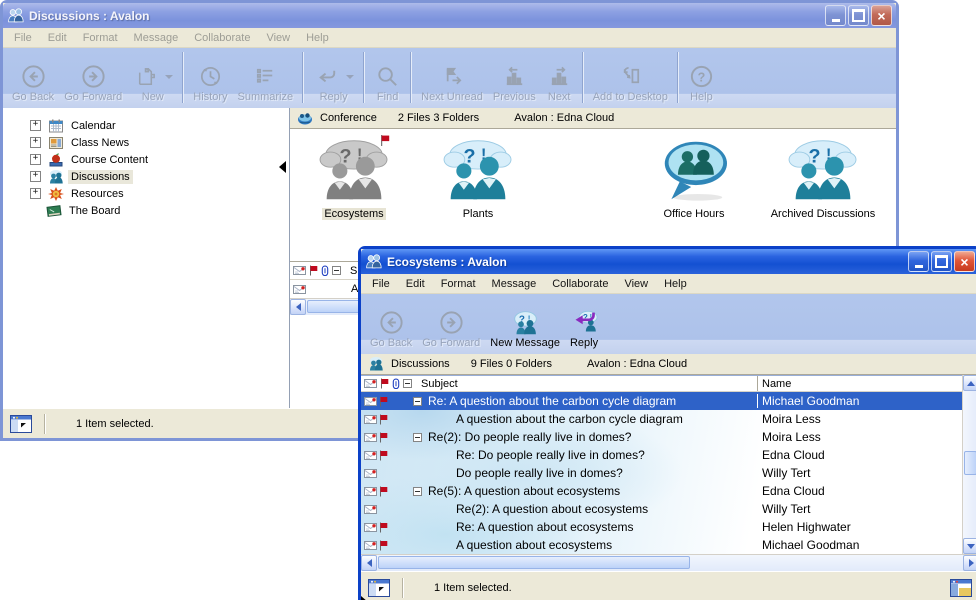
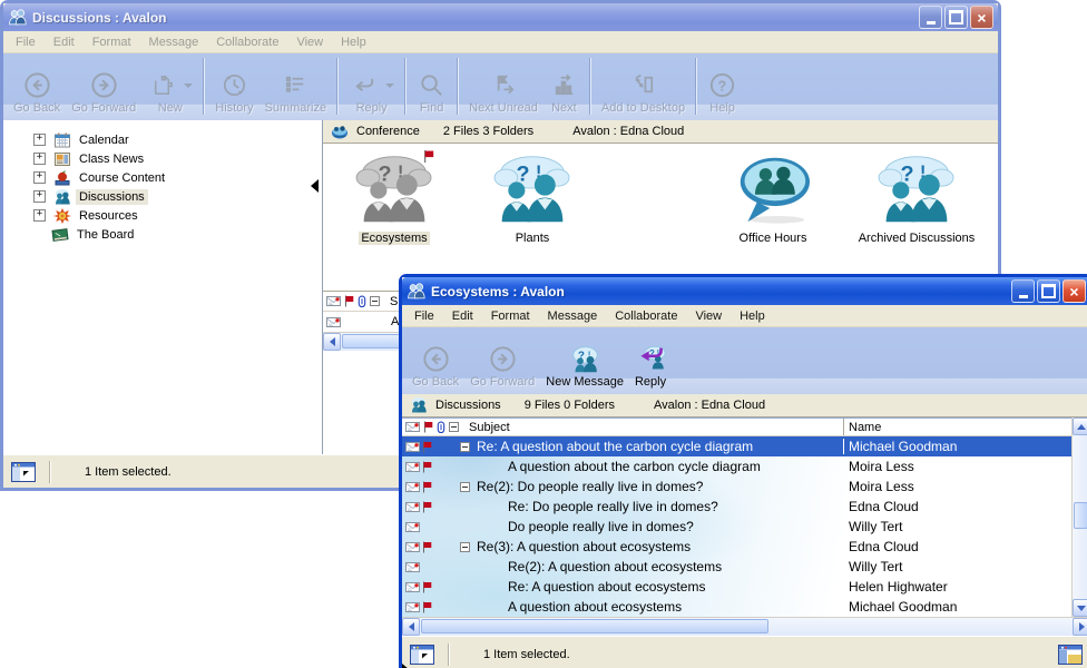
  Discussions : Avalon
  ×
  File
  Edit
  Format
  Message
  Collaborate
  View
  Help
  Go Back
  Go Forward
  New
  History
  Summarize
  Reply
  Find
  Next Unread
- Previous
  Next
  Add to Desktop
  ?
  Help
  +
  Calendar
  +
  Class News
  +
  Course Content
  +
  Discussions
  +
  Resources
  The Board
  Conference
  2 Files 3 Folders
  Avalon : Edna Cloud
  ?
  !
  Ecosystems
  ?
  !
  Plants
  Office Hours
  ?
  !
  Archived Discussions
  A
  1 Item selected.
  Ecosystems : Avalon
  ×
  File
  Edit
  Format
  Message
  Collaborate
  View
  Help
  Go Back
  Go Forward
  ?
  !
  New Message
  ?
  !
  Reply
  Discussions
  9 Files 0 Folders
  Avalon : Edna Cloud
  Subject
  Name
  Re: A question about the carbon cycle diagram
  Michael Goodman
  A question about the carbon cycle diagram
  Moira Less
  Re(2): Do people really live in domes?
  Moira Less
  Re: Do people really live in domes?
  Edna Cloud
  Do people really live in domes?
  Willy Tert
- Re(5): A question about ecosystems
+ Re(3): A question about ecosystems
  Edna Cloud
  Re(2): A question about ecosystems
  Willy Tert
  Re: A question about ecosystems
  Helen Highwater
  A question about ecosystems
  Michael Goodman
  1 Item selected.
